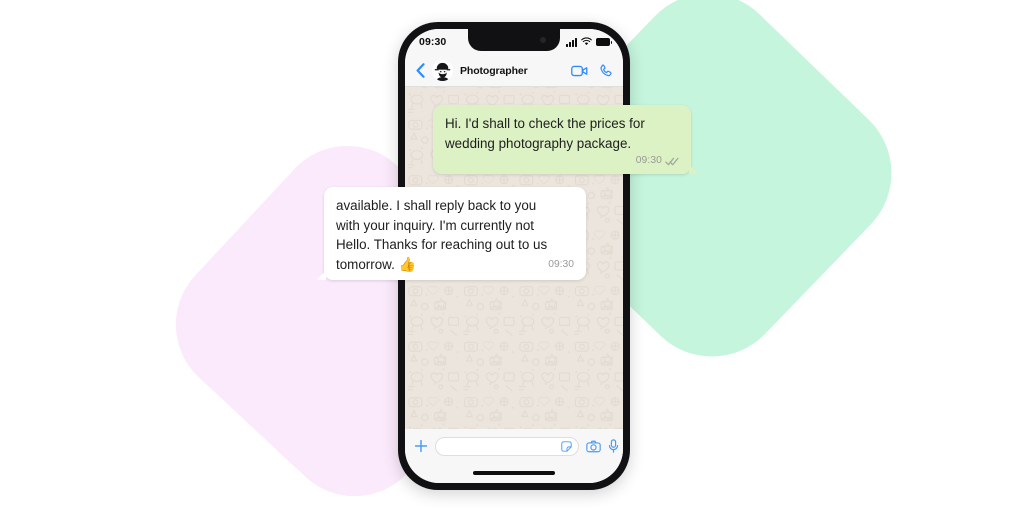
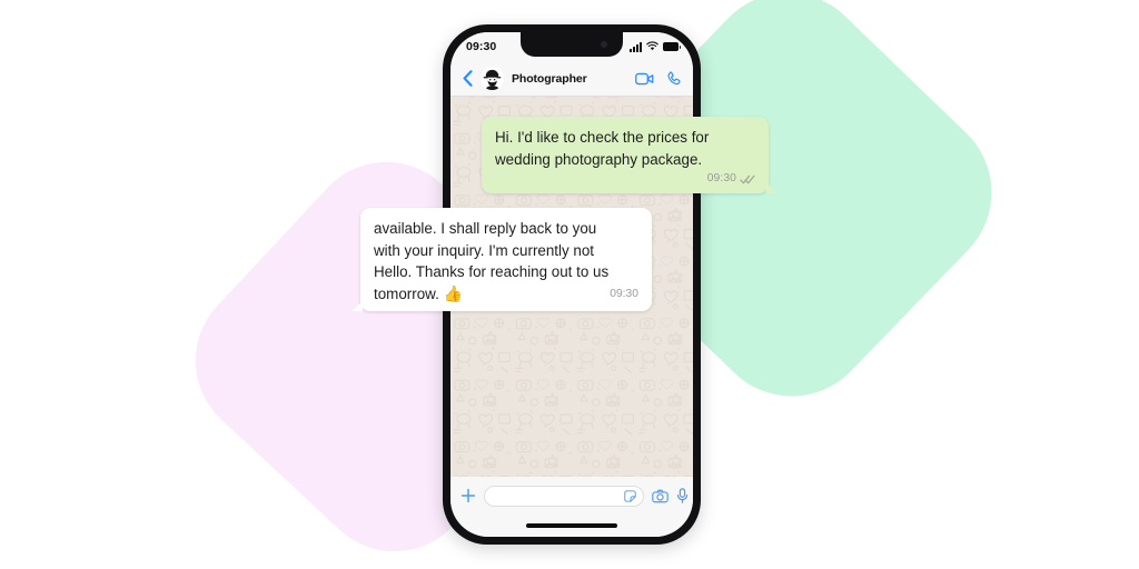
  09:30
  Photographer
- Hi. I'd shall to check the prices for wedding photography package.
+ Hi. I'd like to check the prices for wedding photography package.
  09:30
  available. I shall reply back to you
  with your inquiry. I'm currently not
  Hello. Thanks for reaching out to us
  tomorrow. 👍
  09:30
